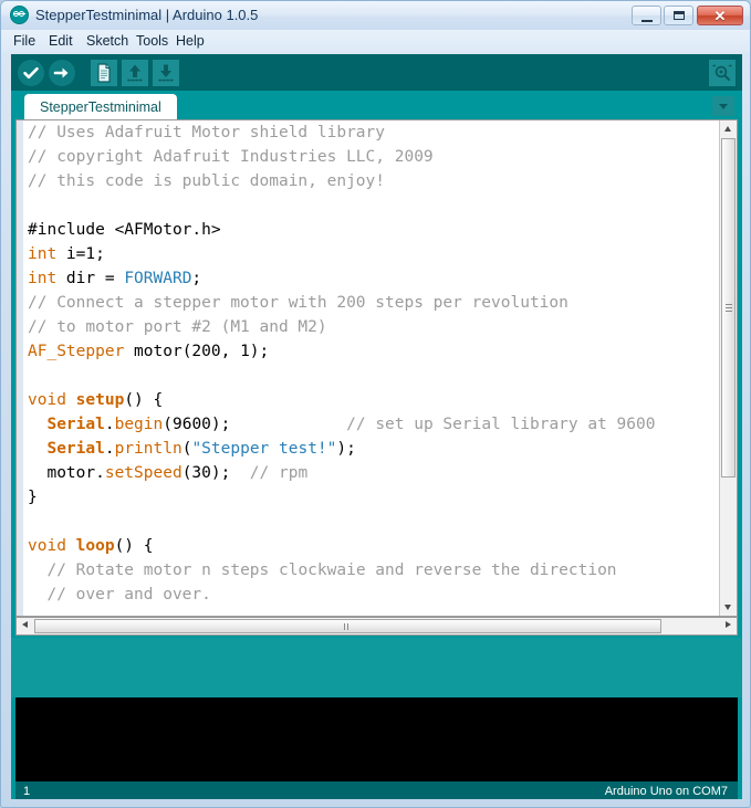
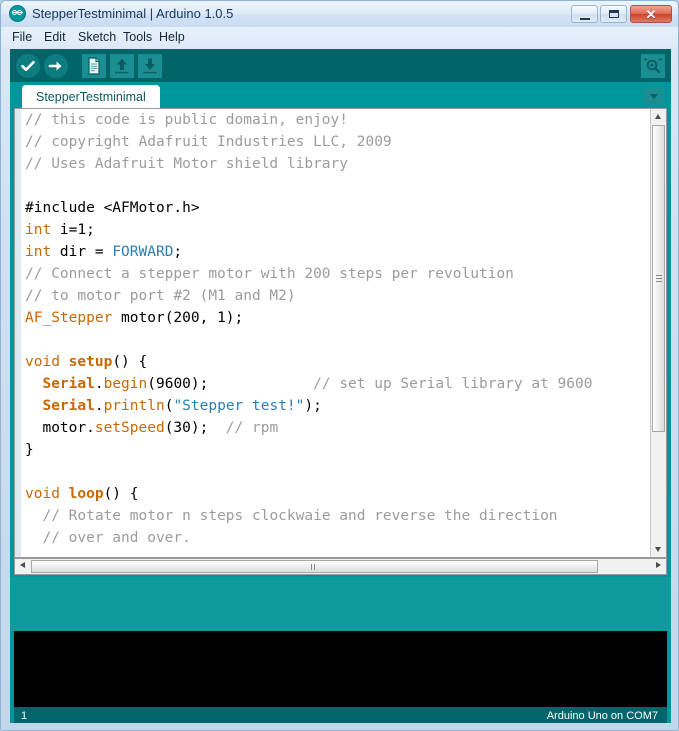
  StepperTestminimal | Arduino 1.0.5
  ✕
  File
  Edit
  Sketch
  Tools
  Help
  StepperTestminimal
- // Uses Adafruit Motor shield library
+ // this code is public domain, enjoy!
  // copyright Adafruit Industries LLC, 2009
- // this code is public domain, enjoy!
+ // Uses Adafruit Motor shield library
  #include <AFMotor.h>
  int i=1;
  int dir = FORWARD;
  // Connect a stepper motor with 200 steps per revolution
  // to motor port #2 (M1 and M2)
  AF_Stepper motor(200, 1);
  void setup() {
  Serial.begin(9600); // set up Serial library at 9600
  Serial.println("Stepper test!");
  motor.setSpeed(30); // rpm
  }
  void loop() {
  // Rotate motor n steps clockwaie and reverse the direction
  // over and over.
  1
  Arduino Uno on COM7
